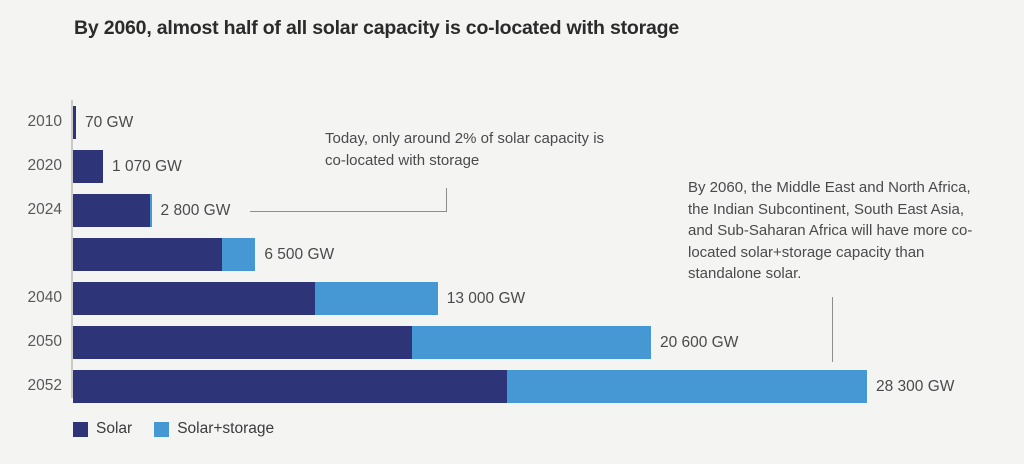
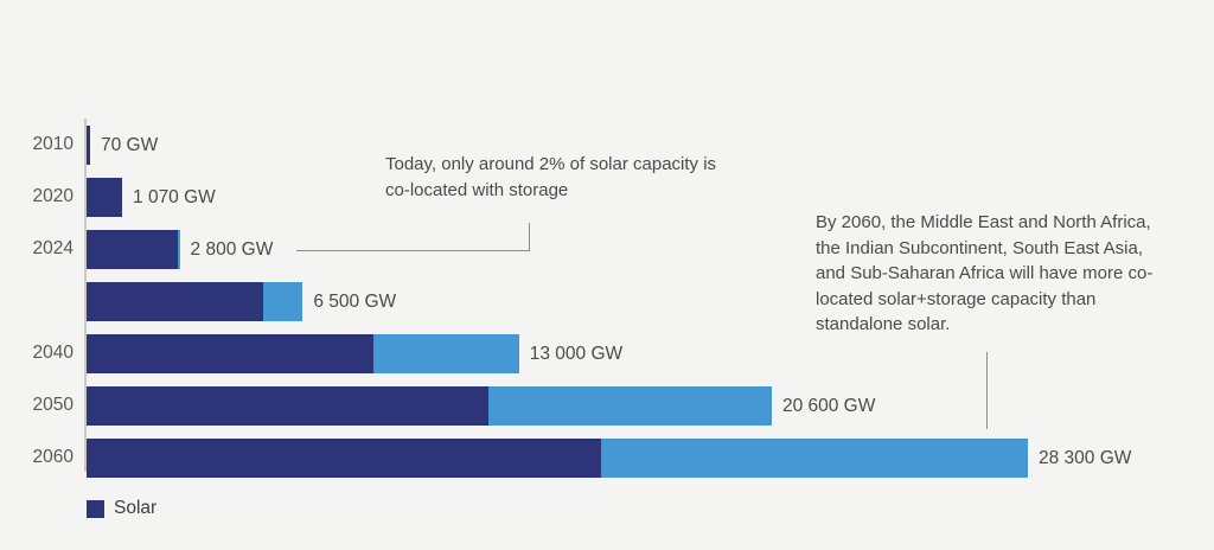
- By 2060, almost half of all solar capacity is co-located with storage
  2010
  70 GW
  2020
  1 070 GW
  2024
  2 800 GW
  6 500 GW
  2040
  13 000 GW
  2050
  20 600 GW
- 2052
+ 2060
  28 300 GW
  Today, only around 2% of solar capacity is co-located with storage
  By 2060, the Middle East and North Africa, the Indian Subcontinent, South East Asia, and Sub-Saharan Africa will have more co-located solar+storage capacity than standalone solar.
  Solar
- Solar+storage
